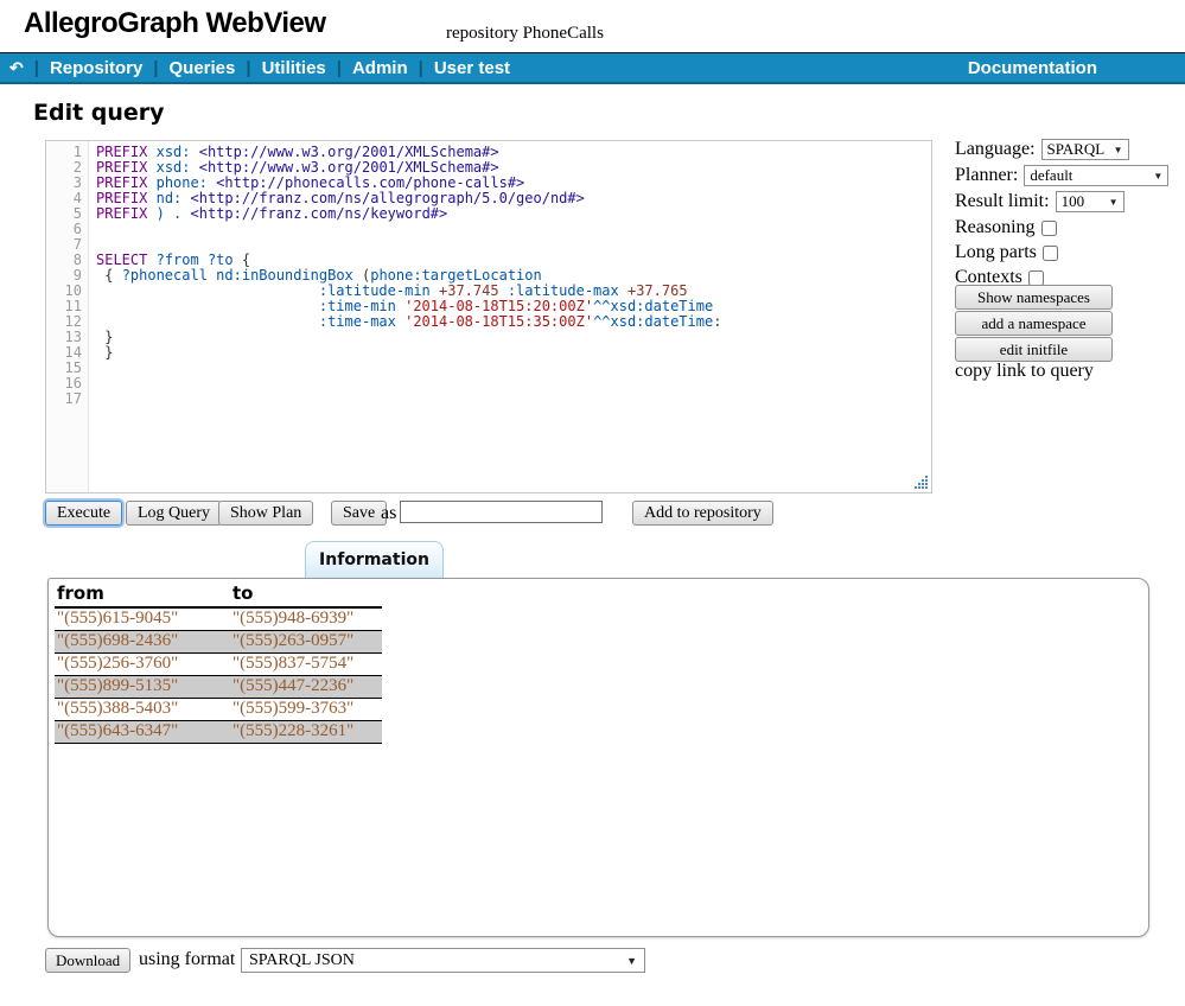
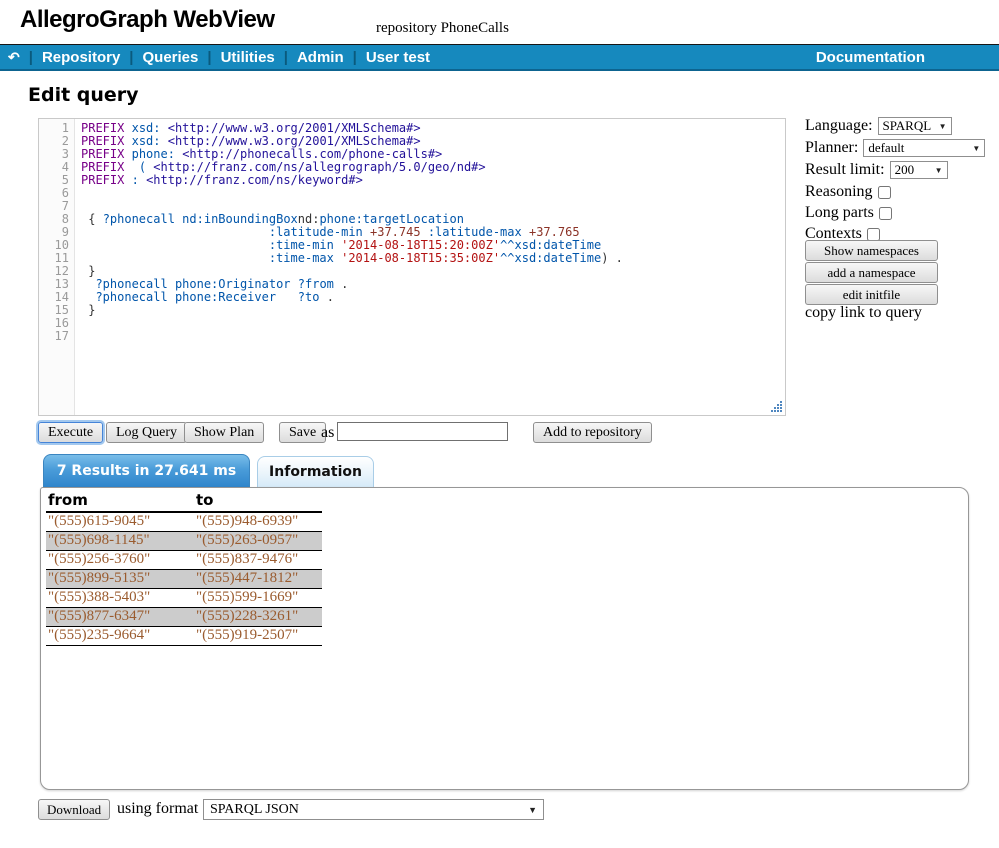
  AllegroGraph WebView
  repository PhoneCalls
  ↶
  | Repository | Queries | Utilities | Admin | User test
  Documentation
  Edit query
  1
  2
  3
  4
  5
  6
  7
  8
  9
  10
  11
  12
  13
  14
  15
  16
  17
  PREFIX xsd: <http://www.w3.org/2001/XMLSchema#>
  PREFIX xsd: <http://www.w3.org/2001/XMLSchema#>
  PREFIX phone: <http://phonecalls.com/phone-calls#>
- PREFIX nd: <http://franz.com/ns/allegrograph/5.0/geo/nd#>
+ PREFIX ( <http://franz.com/ns/allegrograph/5.0/geo/nd#>
- PREFIX ) . <http://franz.com/ns/keyword#>
+ PREFIX : <http://franz.com/ns/keyword#>
- SELECT ?from ?to {
- { ?phonecall nd:inBoundingBox (phone:targetLocation
+ { ?phonecall nd:inBoundingBoxnd:phone:targetLocation
  :latitude-min +37.745 :latitude-max +37.765
  :time-min '2014-08-18T15:20:00Z'^^xsd:dateTime
- :time-max '2014-08-18T15:35:00Z'^^xsd:dateTime:
+ :time-max '2014-08-18T15:35:00Z'^^xsd:dateTime) .
  }
+ ?phonecall phone:Originator ?from .
+ ?phonecall phone:Receiver ?to .
  }
  Language:
  SPARQL
  ▼
  Planner:
  default
  ▼
  Result limit:
- 100
+ 200
  ▼
  Reasoning
  Long parts
  Contexts
  Show namespaces
  add a namespace
  edit initfile
  copy link to query
  Execute
  Log Query
  Show Plan
  Save
  as
  Add to repository
+ 7 Results in 27.641 ms
  Information
  from	to
  "(555)615-9045"	"(555)948-6939"
- "(555)698-2436"	"(555)263-0957"
+ "(555)698-1145"	"(555)263-0957"
- "(555)256-3760"	"(555)837-5754"
+ "(555)256-3760"	"(555)837-9476"
- "(555)899-5135"	"(555)447-2236"
+ "(555)899-5135"	"(555)447-1812"
- "(555)388-5403"	"(555)599-3763"
+ "(555)388-5403"	"(555)599-1669"
- "(555)643-6347"	"(555)228-3261"
+ "(555)877-6347"	"(555)228-3261"
+ "(555)235-9664"	"(555)919-2507"
  Download
  using format
  SPARQL JSON
  ▼
